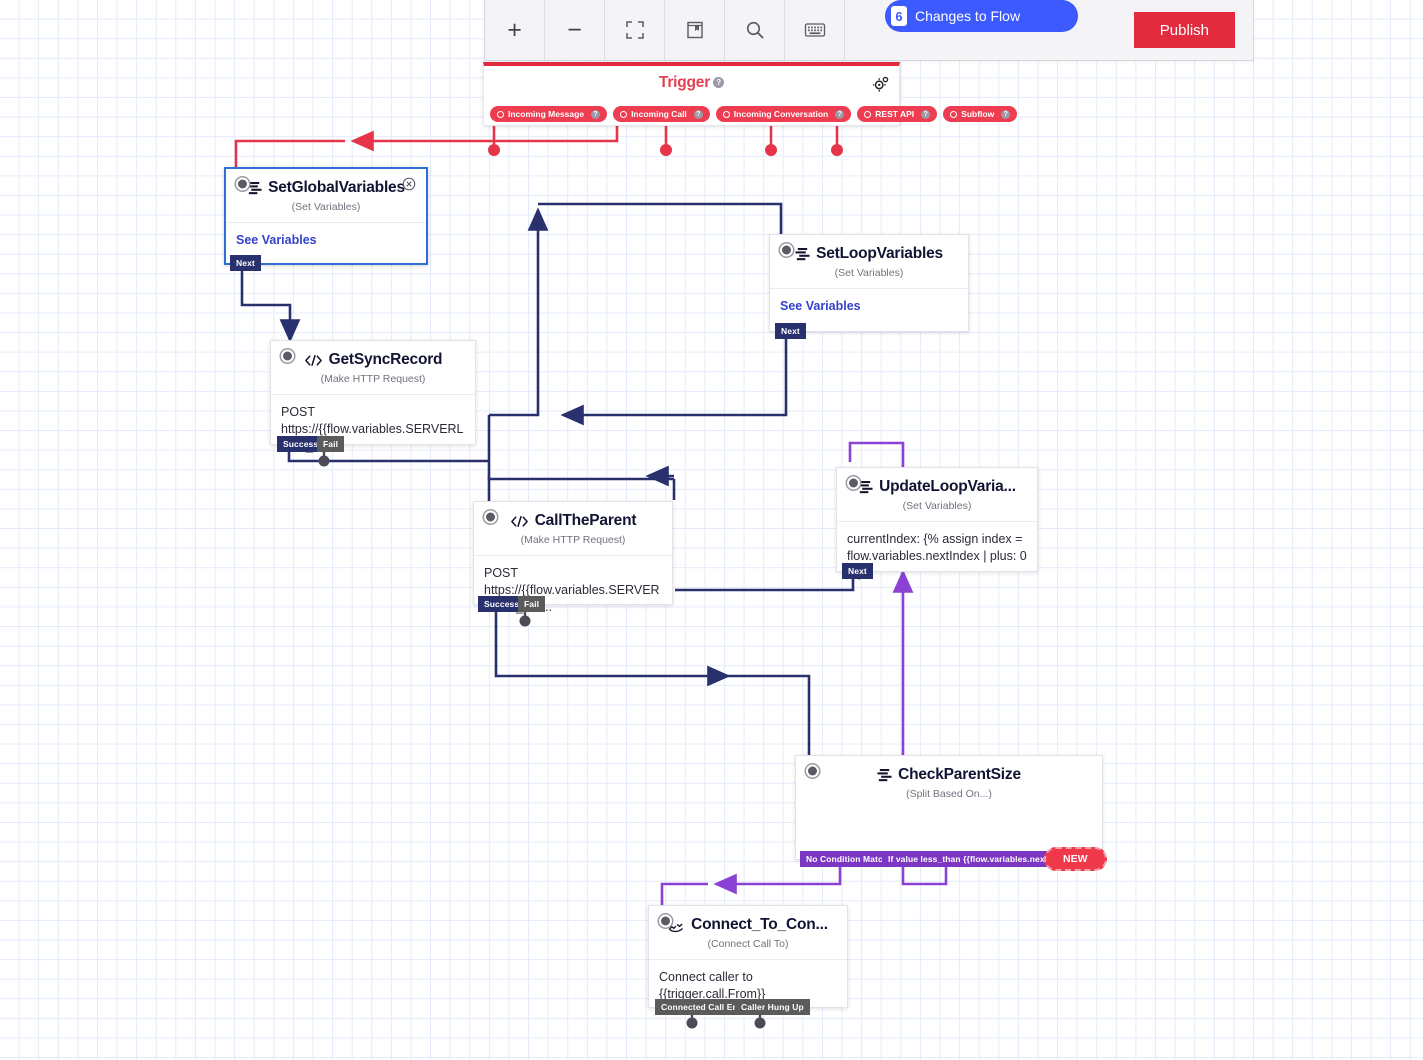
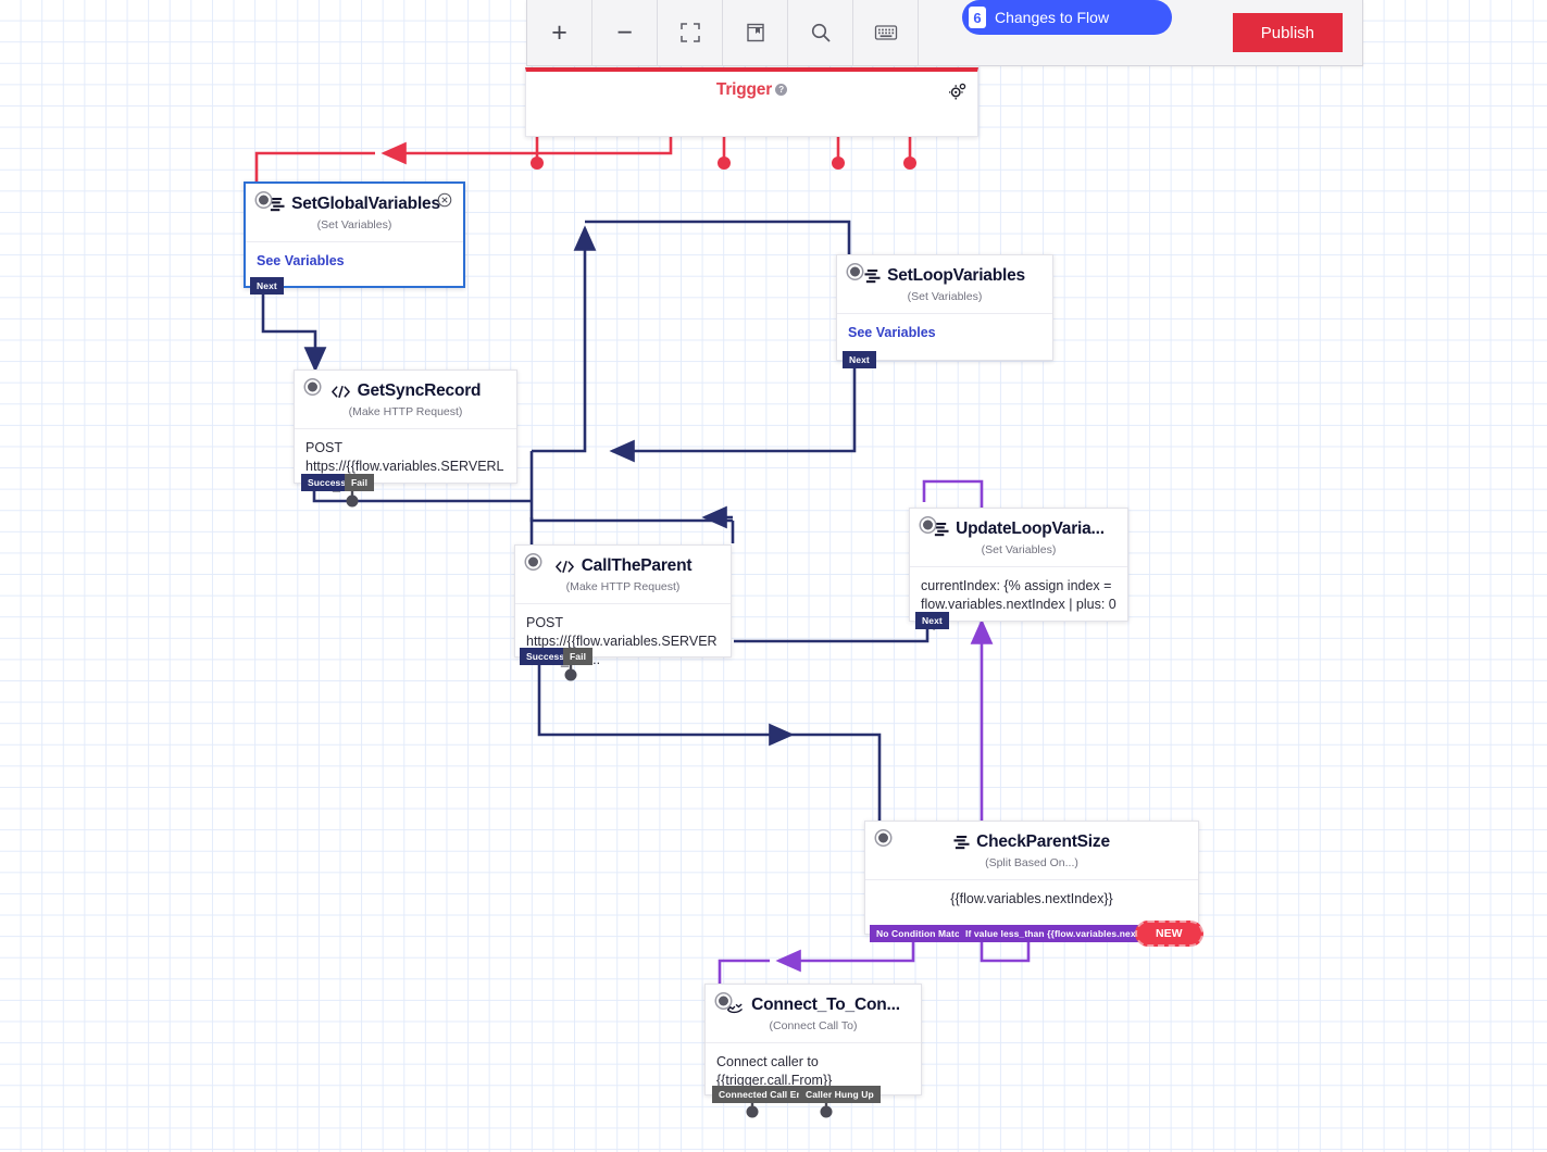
  +
  −
  6
  Changes to Flow
  Publish
  Trigger ?
- Incoming Message
- Incoming Call
- Incoming Conversation
- REST API
- Subflow
  SetGlobalVariables
  (Set Variables)
  See Variables
  Next
  GetSyncRecord
  (Make HTTP Request)
  POST
  https://{{flow.variables.SERVERL
  Success
  Fail
  SetLoopVariables
  (Set Variables)
  See Variables
  Next
  CallTheParent
  (Make HTTP Request)
  POST
  https://{{flow.variables.SERVER..
  Success
  Fail
  UpdateLoopVaria...
  (Set Variables)
  currentIndex: {% assign index = flow.variables.nextIndex | plus: 0
  Next
  CheckParentSize
  (Split Based On...)
+ {{flow.variables.nextIndex}}
  No Condition Matc
  If value less_than {{flow.variables.nex
  NEW
  Connect_To_Con...
  (Connect Call To)
  Connect caller to {{trigger.call.From}}
  Connected Call E
  Caller Hung Up
